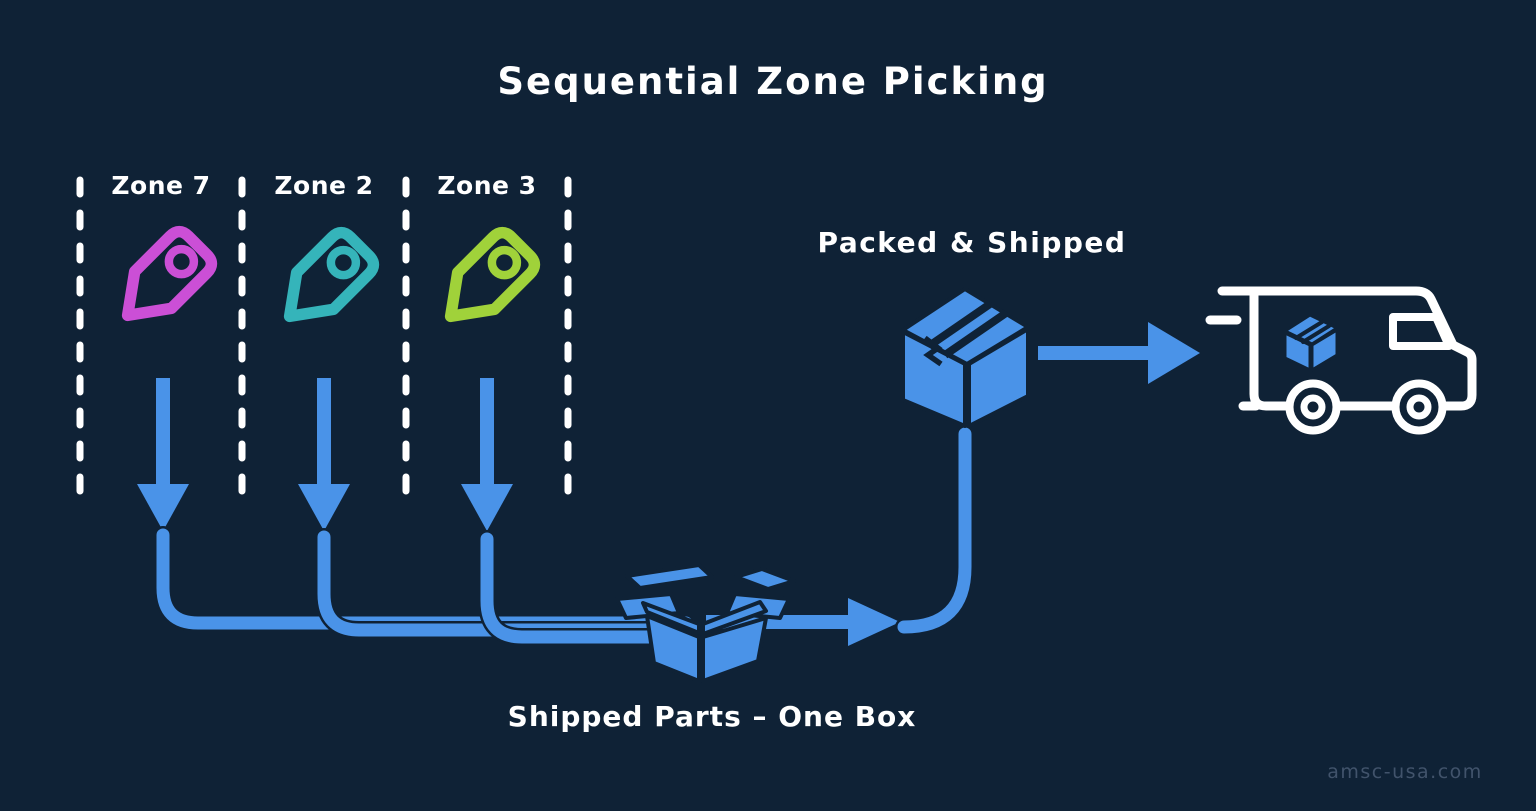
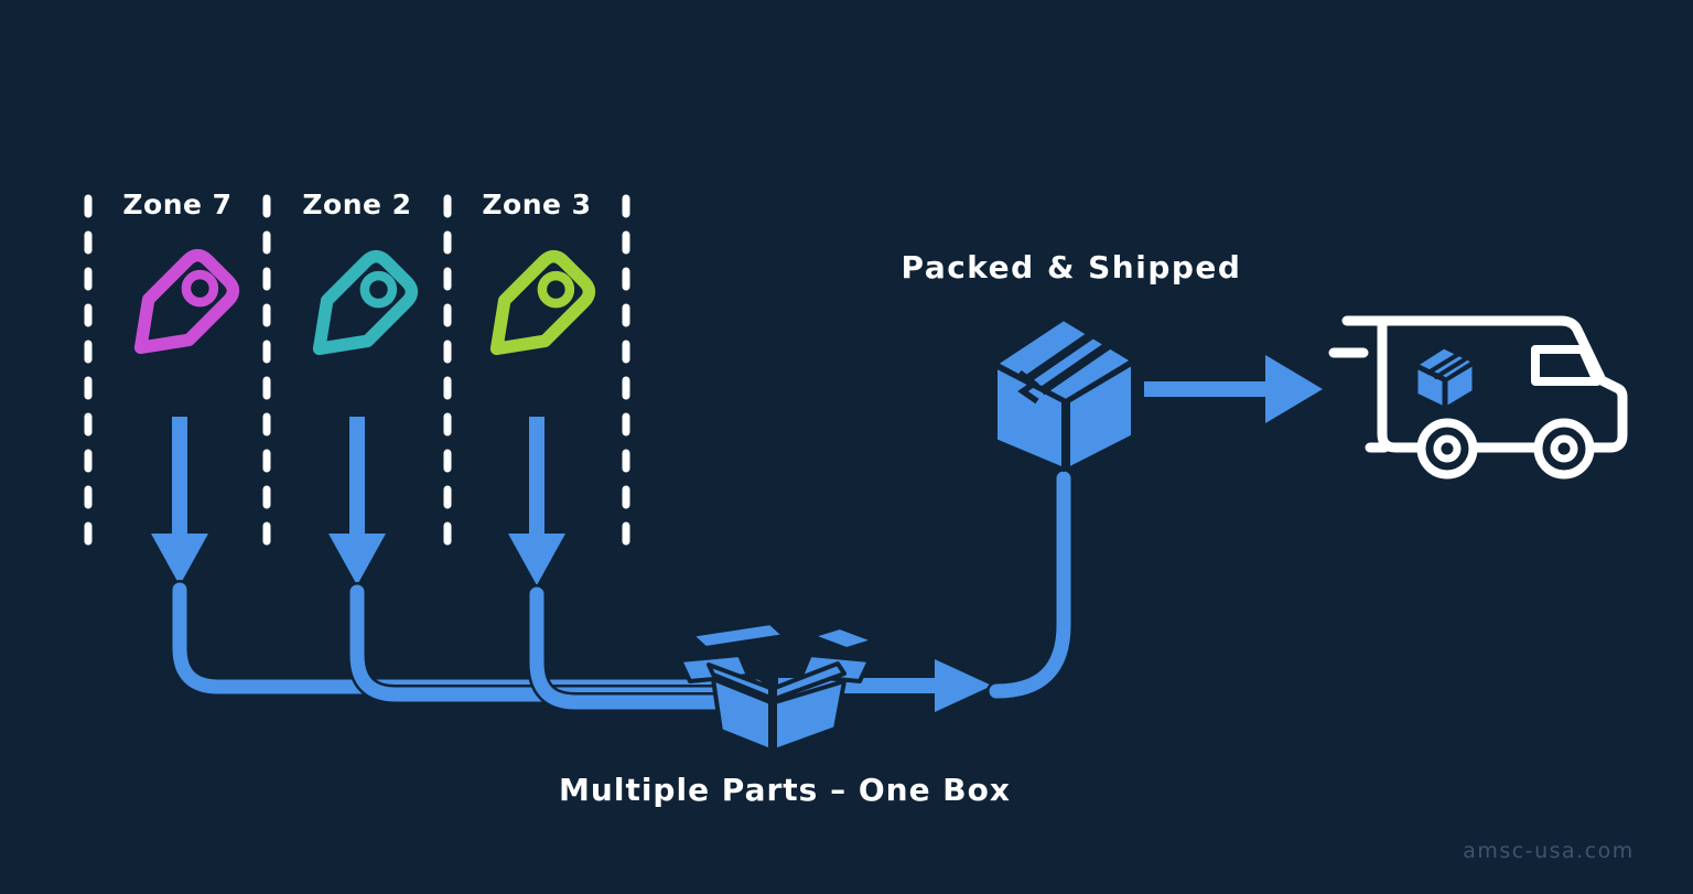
- Sequential Zone Picking
  Zone 7
  Zone 2
  Zone 3
  Packed & Shipped
- Shipped Parts – One Box
+ Multiple Parts – One Box
  amsc-usa.com
